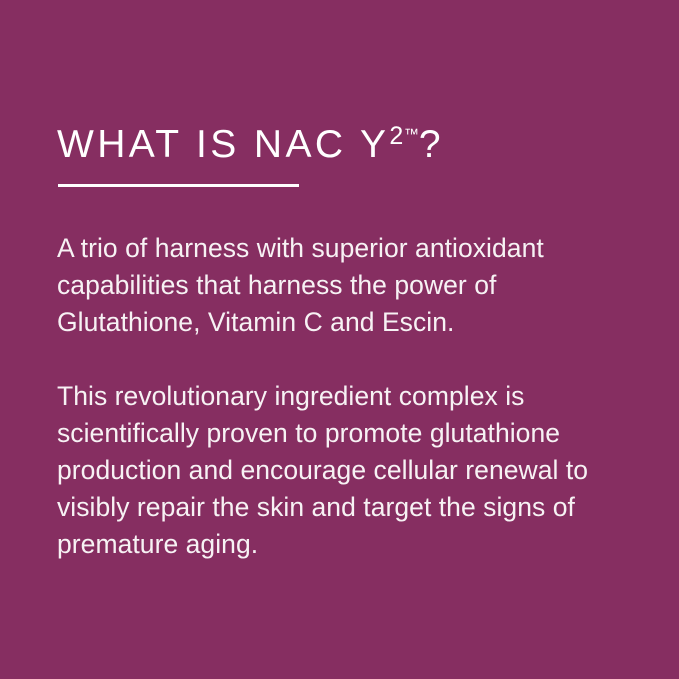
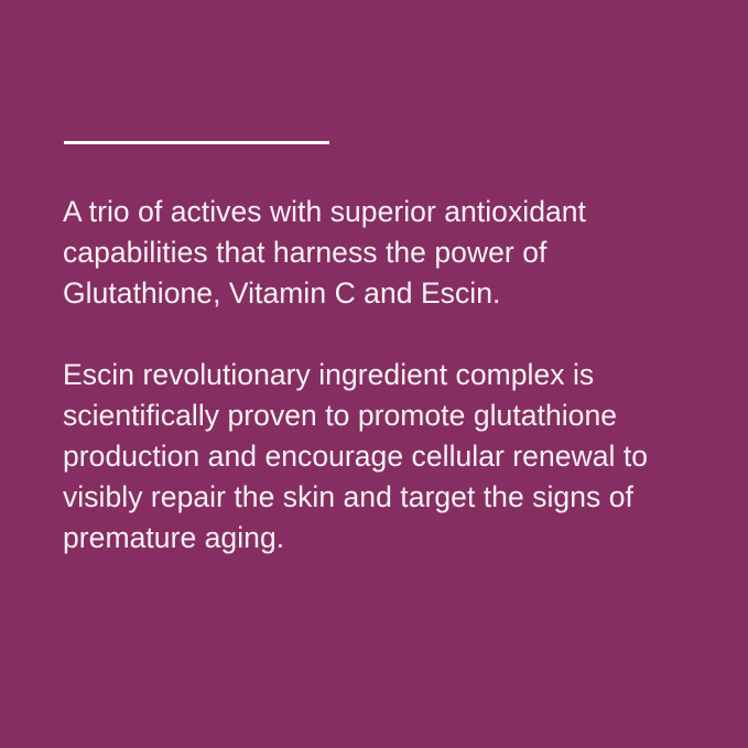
- WHAT IS NAC Y2™?
- A trio of harness with superior antioxidant capabilities that harness the power of Glutathione, Vitamin C and Escin.
+ A trio of actives with superior antioxidant capabilities that harness the power of Glutathione, Vitamin C and Escin.
- This revolutionary ingredient complex is scientifically proven to promote glutathione production and encourage cellular renewal to visibly repair the skin and target the signs of premature aging.
+ Escin revolutionary ingredient complex is scientifically proven to promote glutathione production and encourage cellular renewal to visibly repair the skin and target the signs of premature aging.
